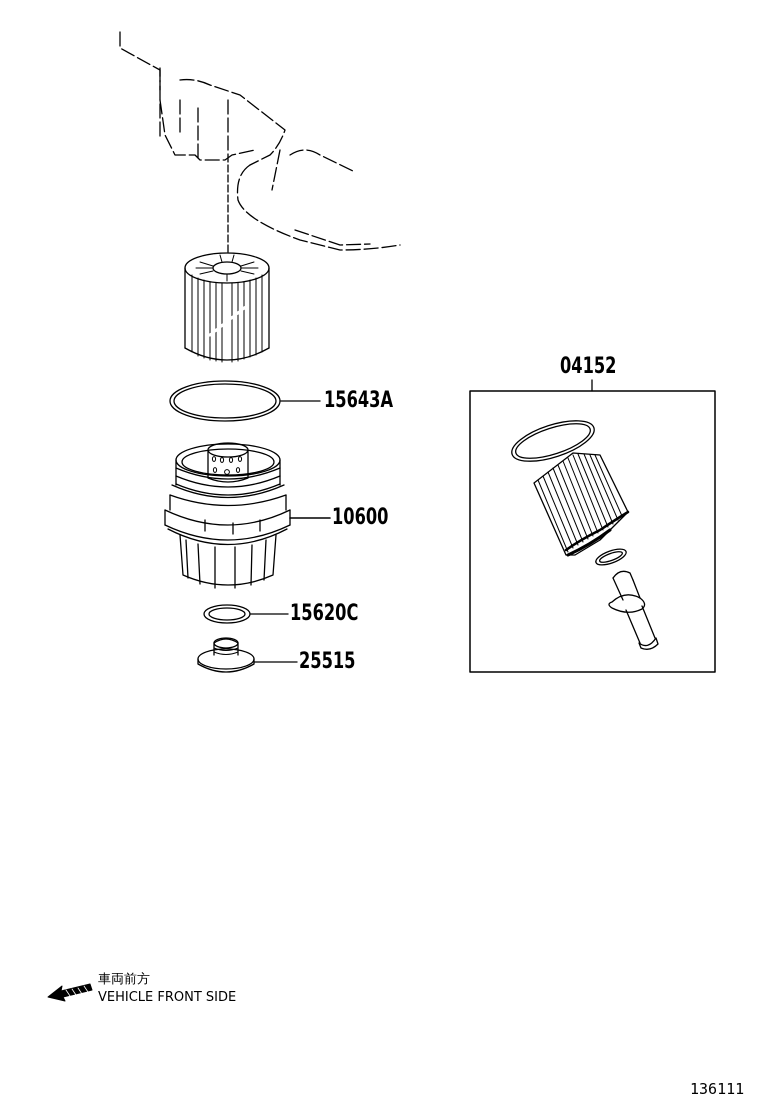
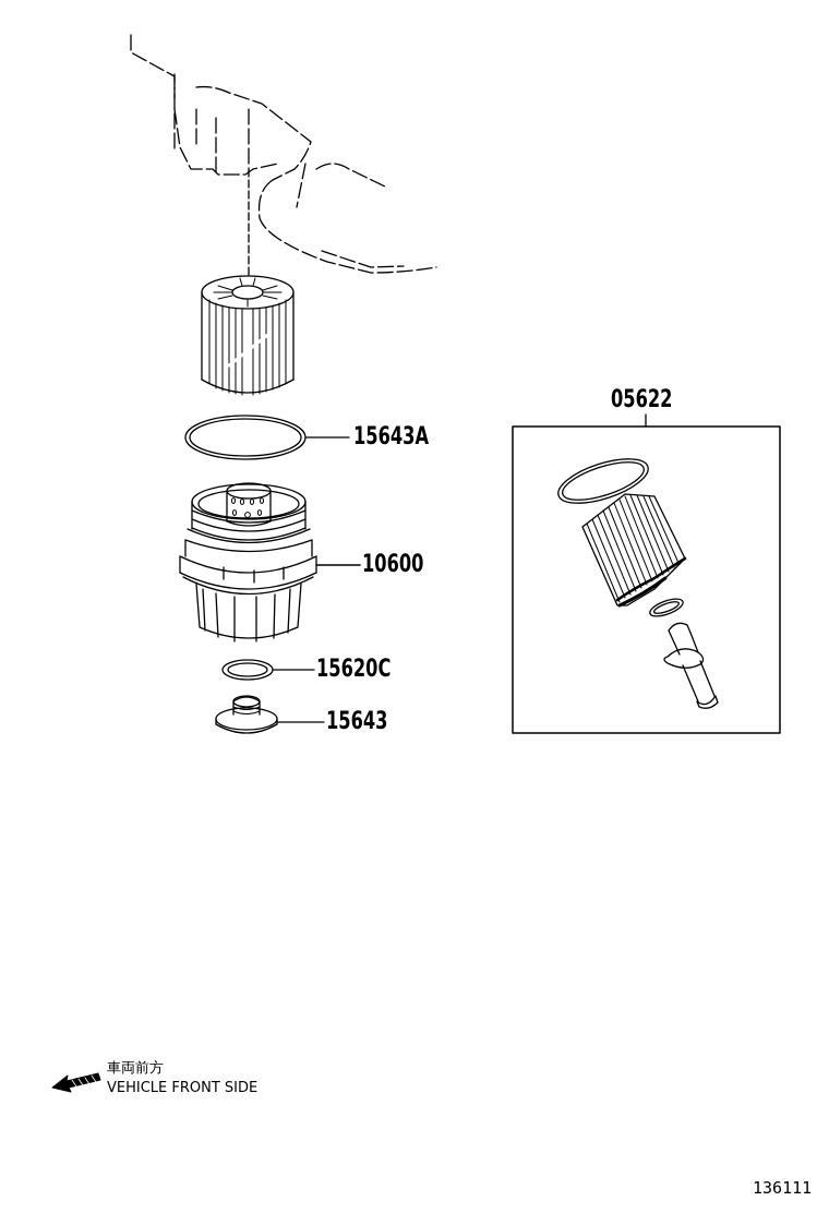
  15643A
  10600
  15620C
- 25515
+ 15643
- 04152
+ 05622
  車両前方
  VEHICLE FRONT SIDE
  136111
